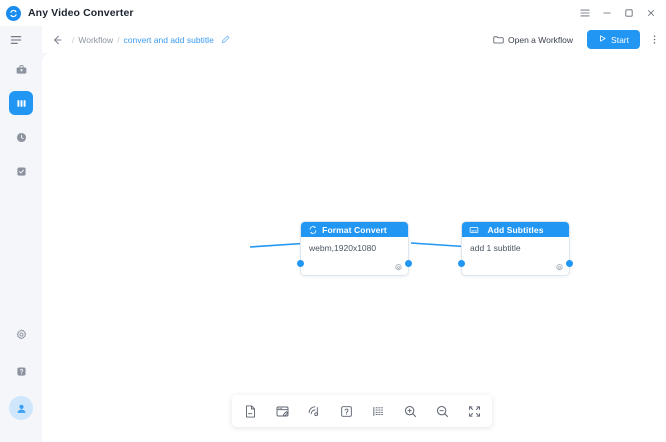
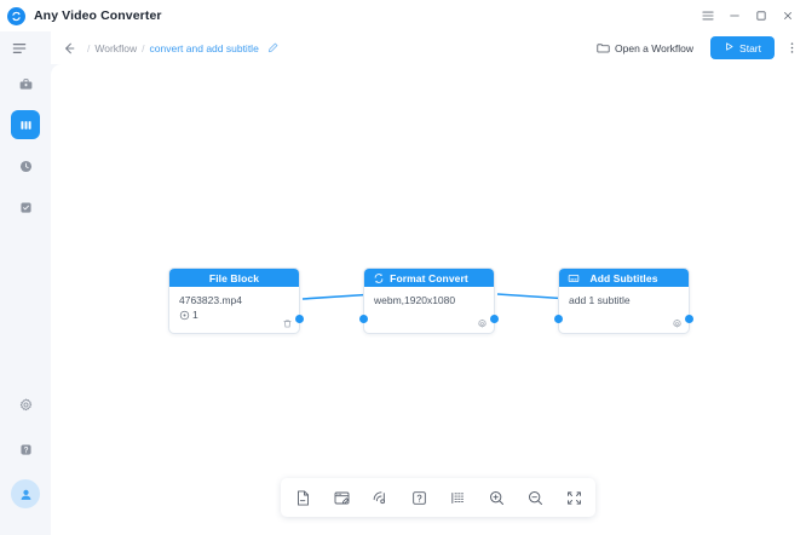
  Any Video Converter
  /
  Workflow
  /
  convert and add subtitle
  Open a Workflow
  Start
+ File Block
+ 4763823.mp4
+ 1
  Format Convert
  webm,1920x1080
  Add Subtitles
  add 1 subtitle
